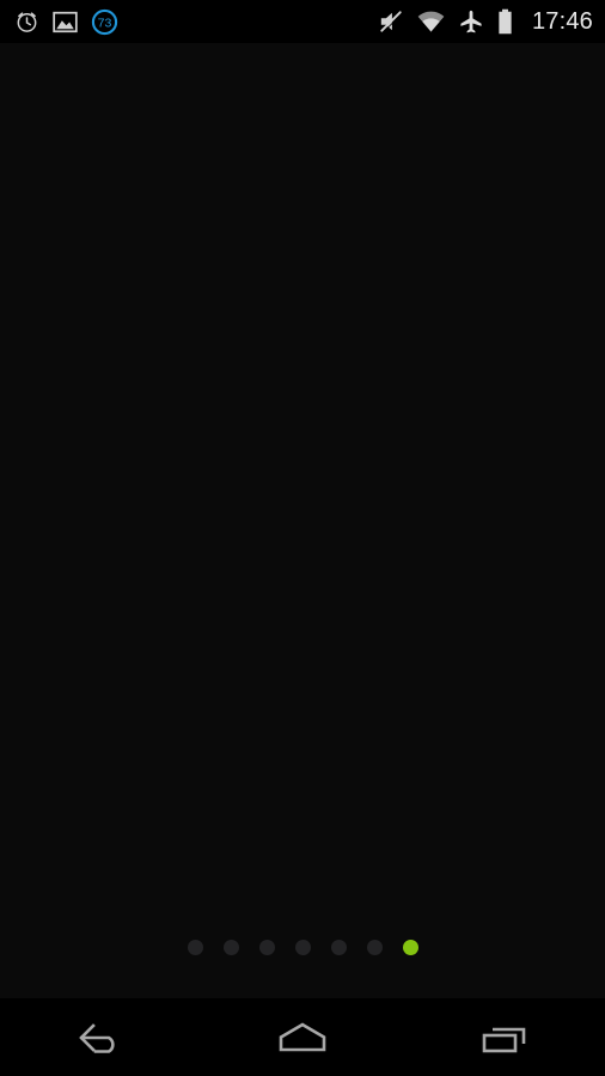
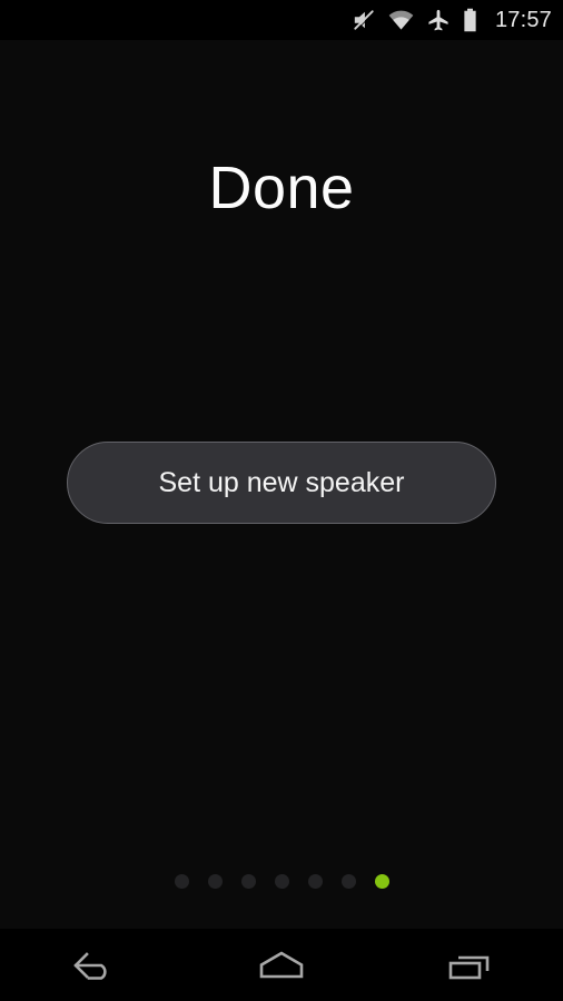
- 73
- 17:46
+ 17:57
+ Done
+ Set up new speaker
